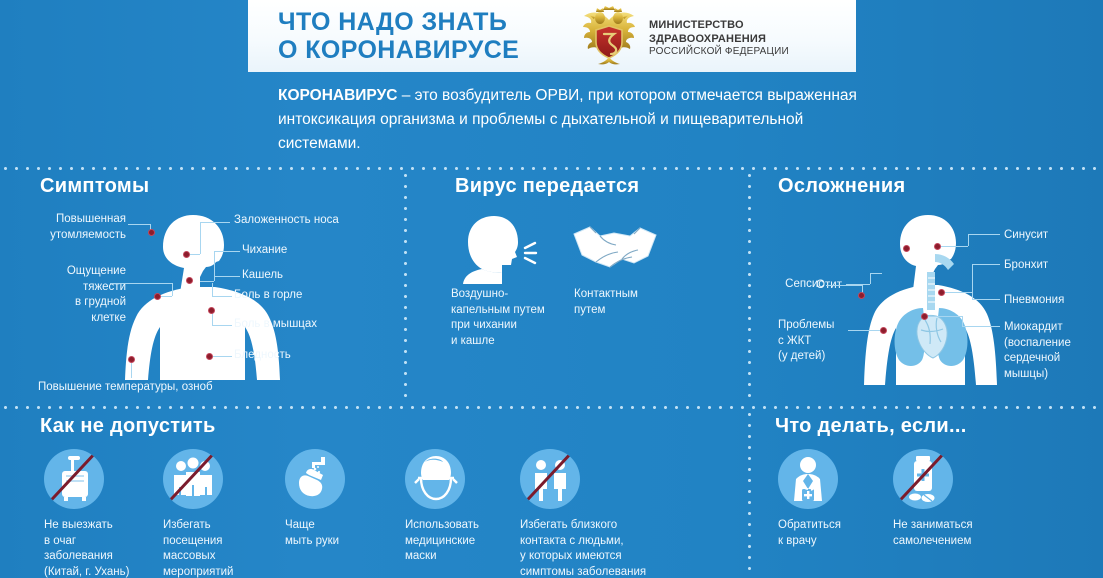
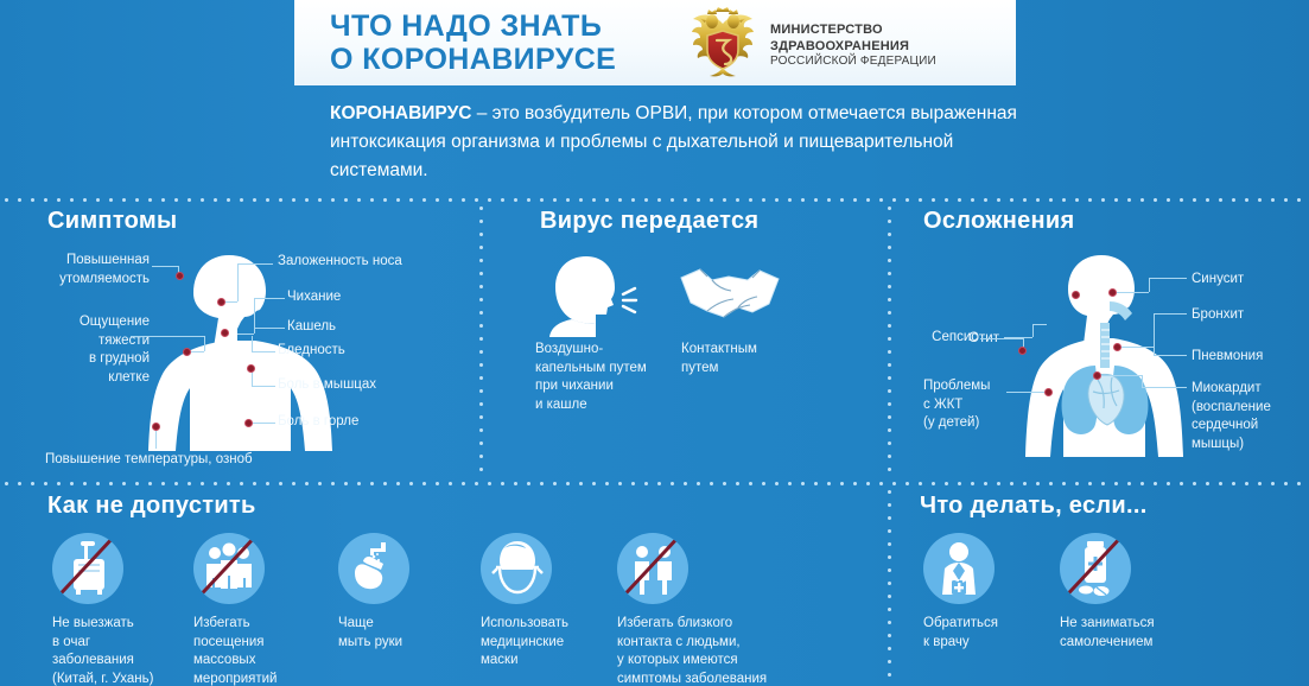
  ЧТО НАДО ЗНАТЬ
  О КОРОНАВИРУСЕ
  МИНИСТЕРСТВО
  ЗДРАВООХРАНЕНИЯ
  РОССИЙСКОЙ ФЕДЕРАЦИИ
  КОРОНАВИРУС – это возбудитель ОРВИ, при котором отмечается выраженная интоксикация организма и проблемы с дыхательной и пищеварительной системами.
  Симптомы
  Повышенная
  утомляемость
  Ощущение
  тяжести
  в грудной
  клетке
  Заложенность носа
  Чихание
  Кашель
- Боль в горле
+ Бледность
  Боль в мышцах
- Бледность
+ Боль в горле
  Повышение температуры, озноб
  Вирус передается
  Воздушно-
  капельным путем
  при чихании
  и кашле
  Контактным
  путем
  Осложнения
  Сепсис
  Проблемы
  с ЖКТ
  (у детей)
  Синусит
  Бронхит
  Пневмония
  Миокардит
  (воспаление
  сердечной
  мышцы)
  Как не допустить
  Не выезжать
  в очаг
  заболевания
  (Китай, г. Ухань)
  Избегать
  посещения
  массовых
  мероприятий
  Чаще
  мыть руки
  Использовать
  медицинские
  маски
  Избегать близкого
  контакта с людьми,
  у которых имеются
  симптомы заболевания
  Что делать, если...
  Обратиться
  к врачу
  Не заниматься
  самолечением
